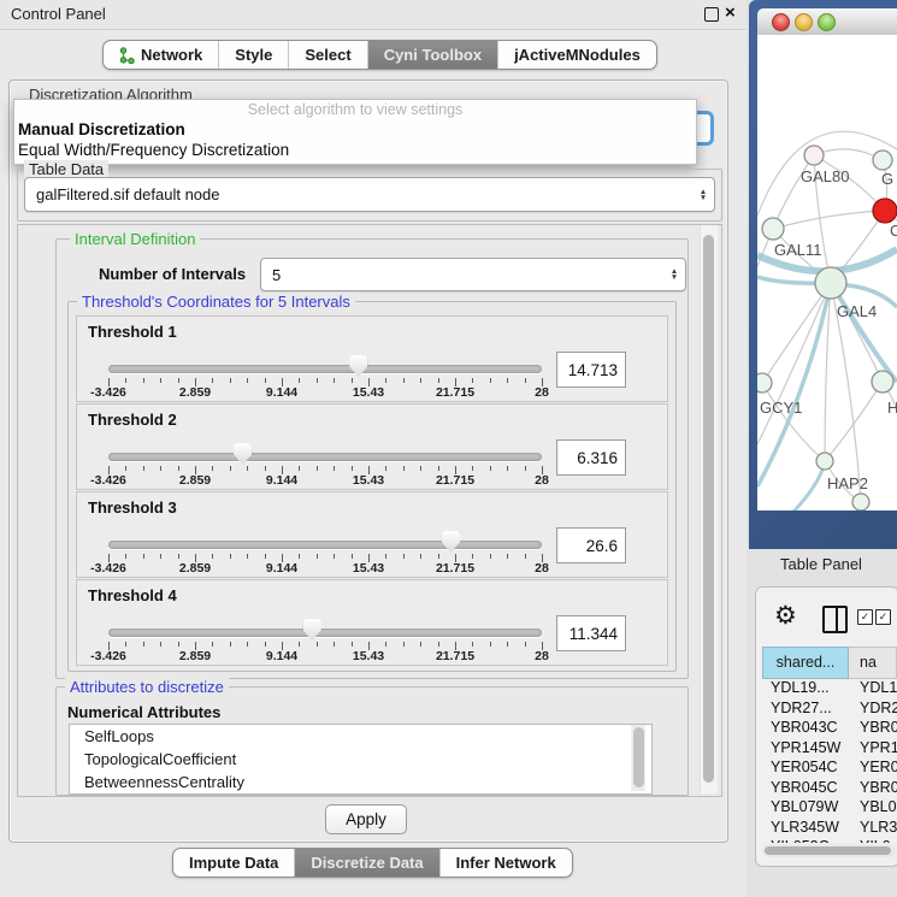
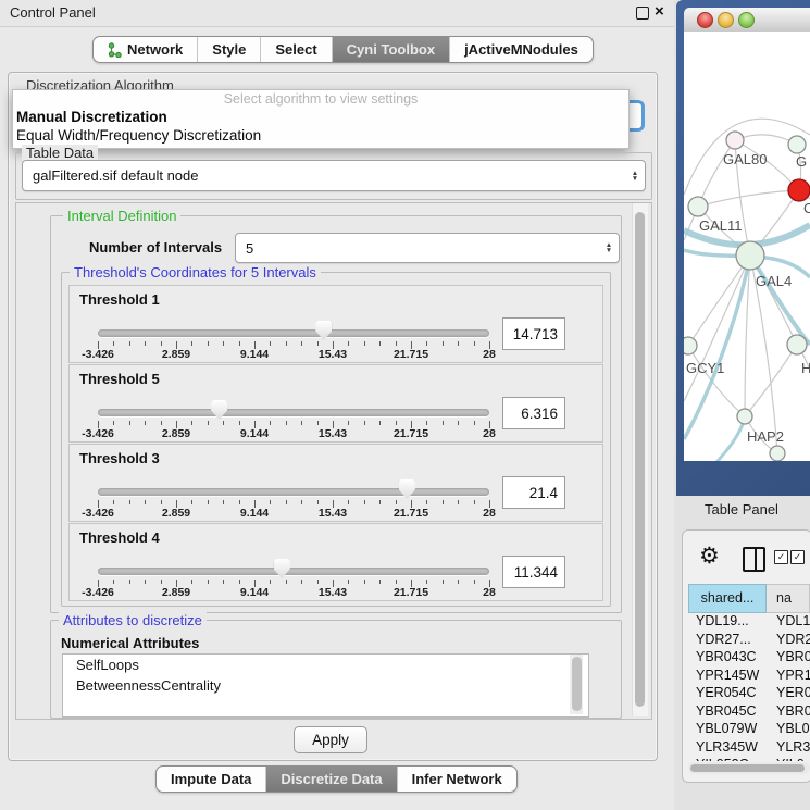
  Control Panel
  ×
  Network
  Style
  Select
  Cyni Toolbox
  jActiveMNodules
  Discretization Algorithm
  Select algorithm to view settings
  Manual Discretization
  Equal Width/Frequency Discretization
  Table Data
  galFiltered.sif default node
  Interval Definition
  Number of Intervals
  5
  Threshold's Coordinates for 5 Intervals
  Threshold 1
  -3.426
  2.859
  9.144
  15.43
  21.715
  28
  14.713
- Threshold 2
+ Threshold 5
  -3.426
  2.859
  9.144
  15.43
  21.715
  28
  6.316
  Threshold 3
  -3.426
  2.859
  9.144
  15.43
  21.715
  28
- 26.6
+ 21.4
  Threshold 4
  -3.426
  2.859
  9.144
  15.43
  21.715
  28
  11.344
  Attributes to discretize
  Numerical Attributes
  SelfLoops
- TopologicalCoefficient
  BetweennessCentrality
  Apply
  Impute Data
  Discretize Data
  Infer Network
  GAL80
  G
  C
  GAL11
  GAL4
  GCY1
  H
  HAP2
  Table Panel
  ⚙
  ✓
  ✓
  shared...
  na
  YDL19...
  YDL1
  YDR27...
  YDR2
  YBR043C
  YBR0
  YPR145W
  YPR1
  YER054C
  YER0
  YBR045C
  YBR0
  YBL079W
  YBL0
  YLR345W
  YLR3
